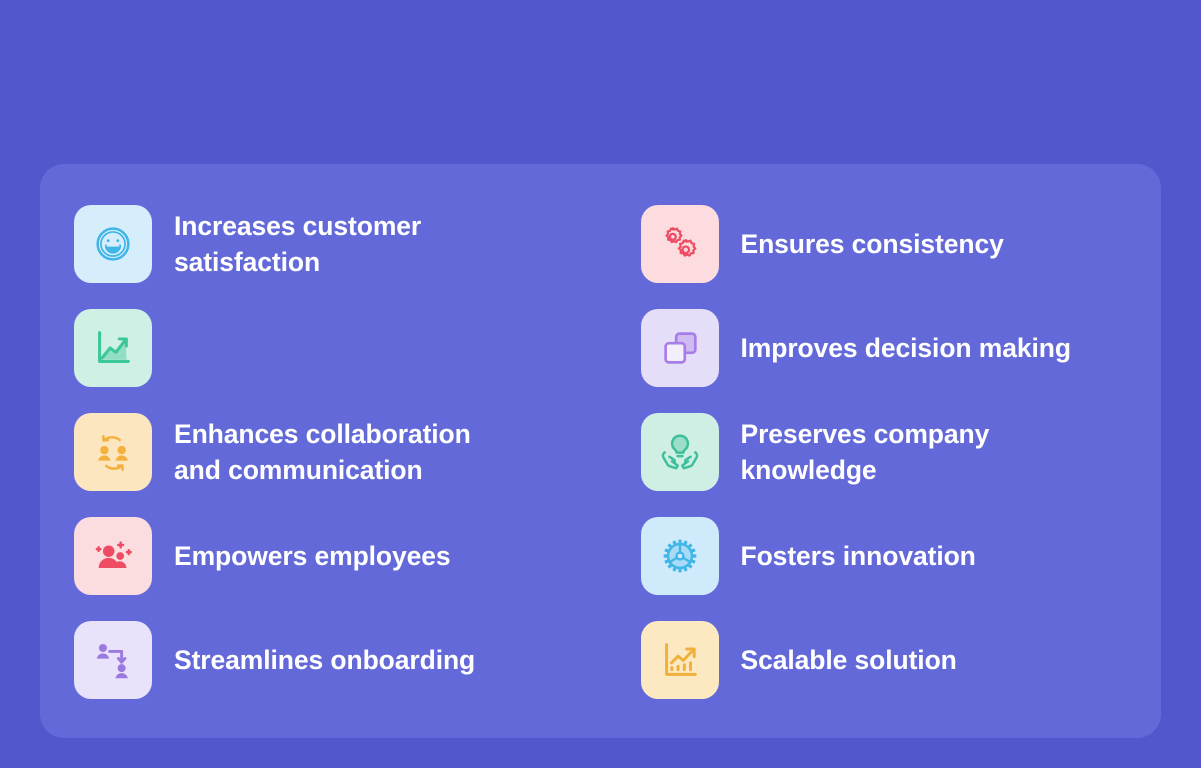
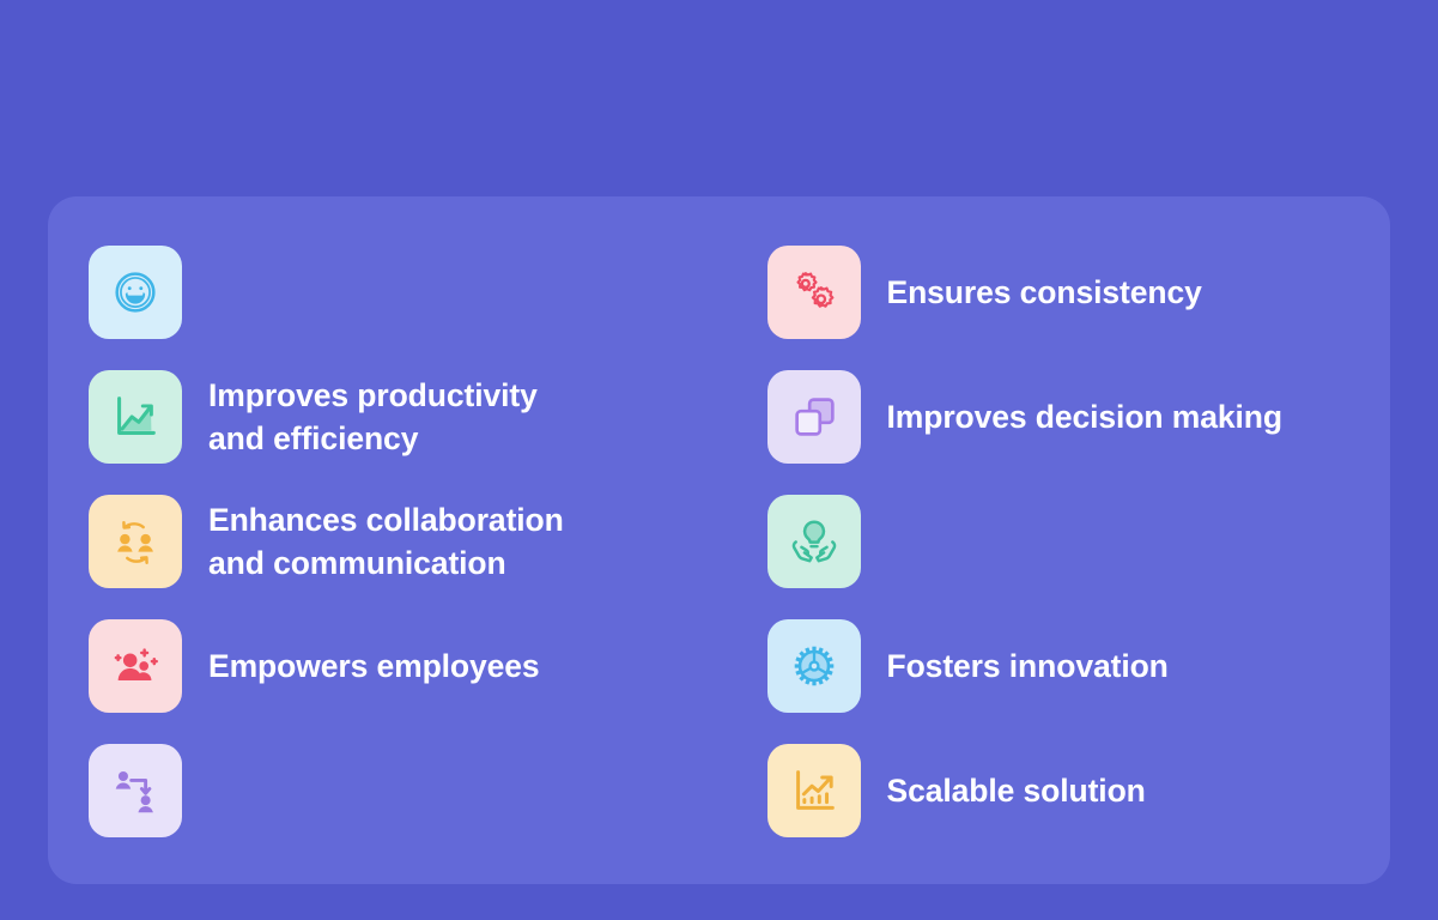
- Increases customer
- satisfaction
  Ensures consistency
+ Improves productivity
+ and efficiency
  Improves decision making
  Enhances collaboration
  and communication
- Preserves company
- knowledge
  Empowers employees
  Fosters innovation
- Streamlines onboarding
  Scalable solution
